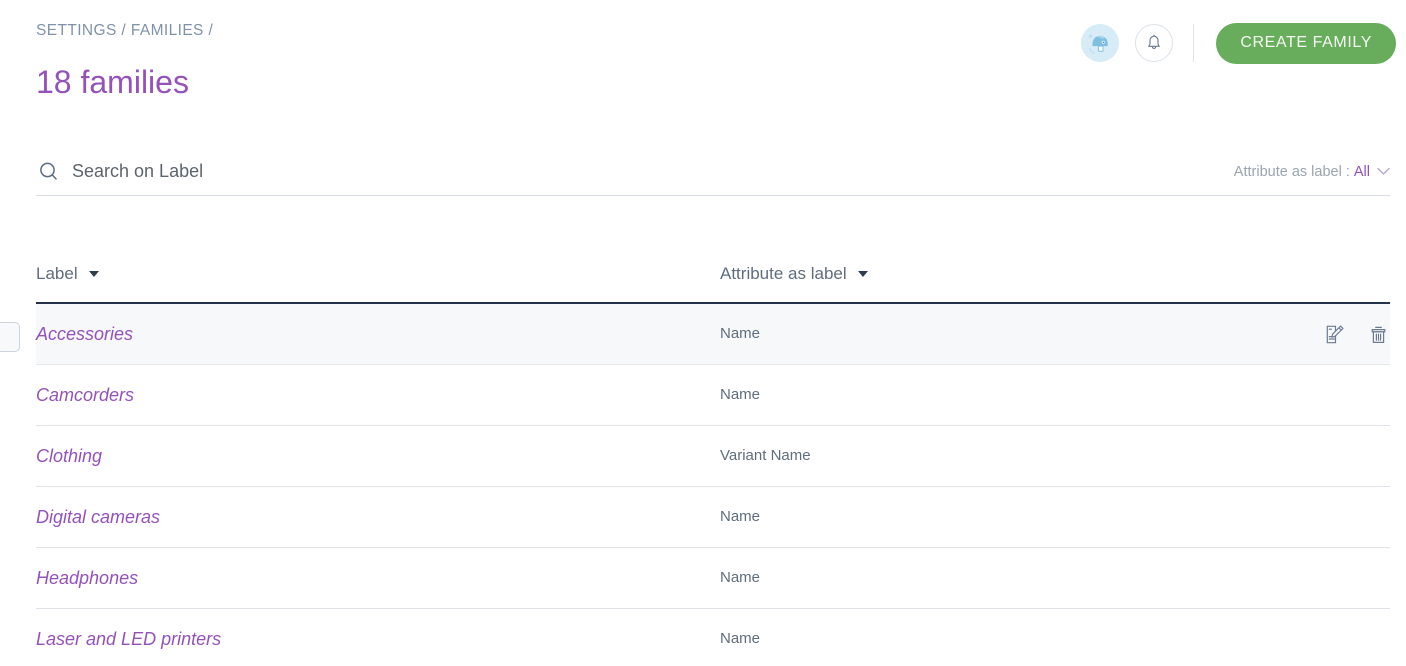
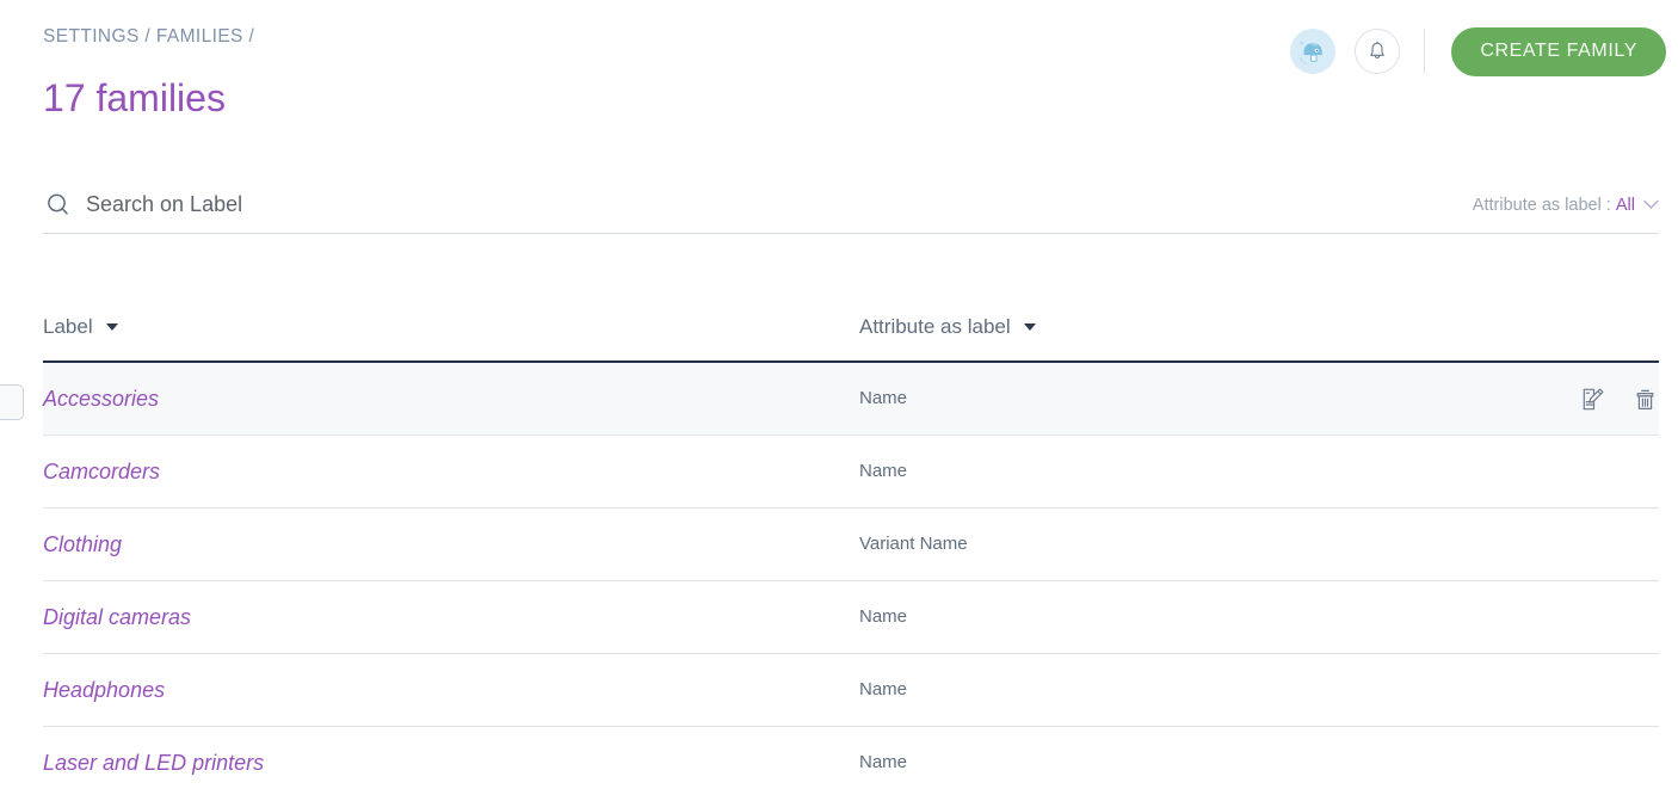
  SETTINGS / FAMILIES /
- 18 families
+ 17 families
  CREATE FAMILY
  Search on Label
  Attribute as label :
  All
  Label
  Attribute as label
  Accessories
  Name
  Camcorders
  Name
  Clothing
  Variant Name
  Digital cameras
  Name
  Headphones
  Name
  Laser and LED printers
  Name
